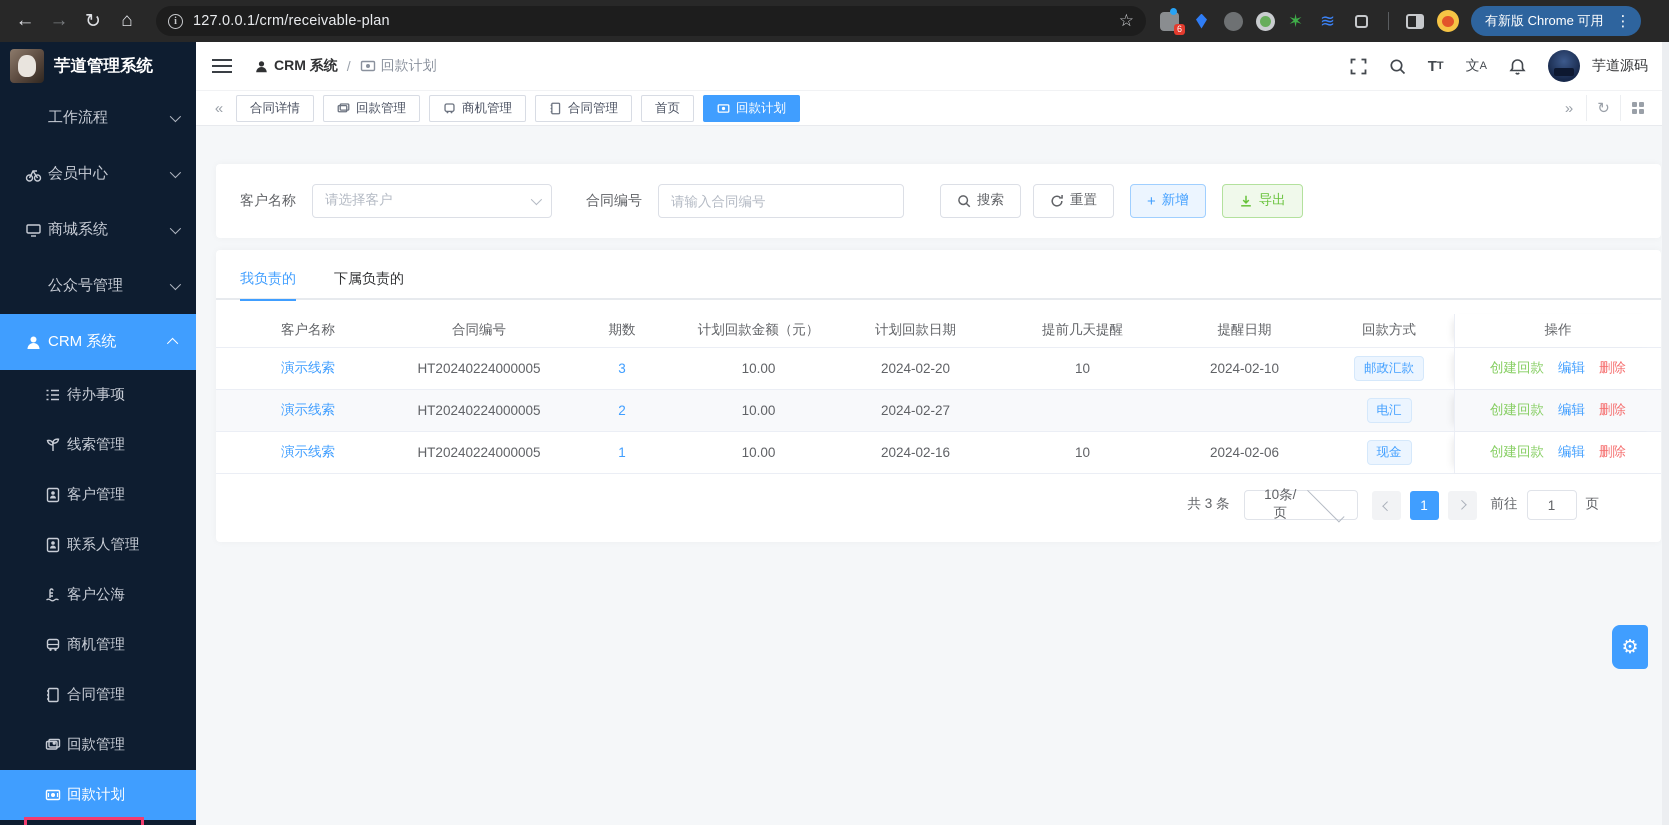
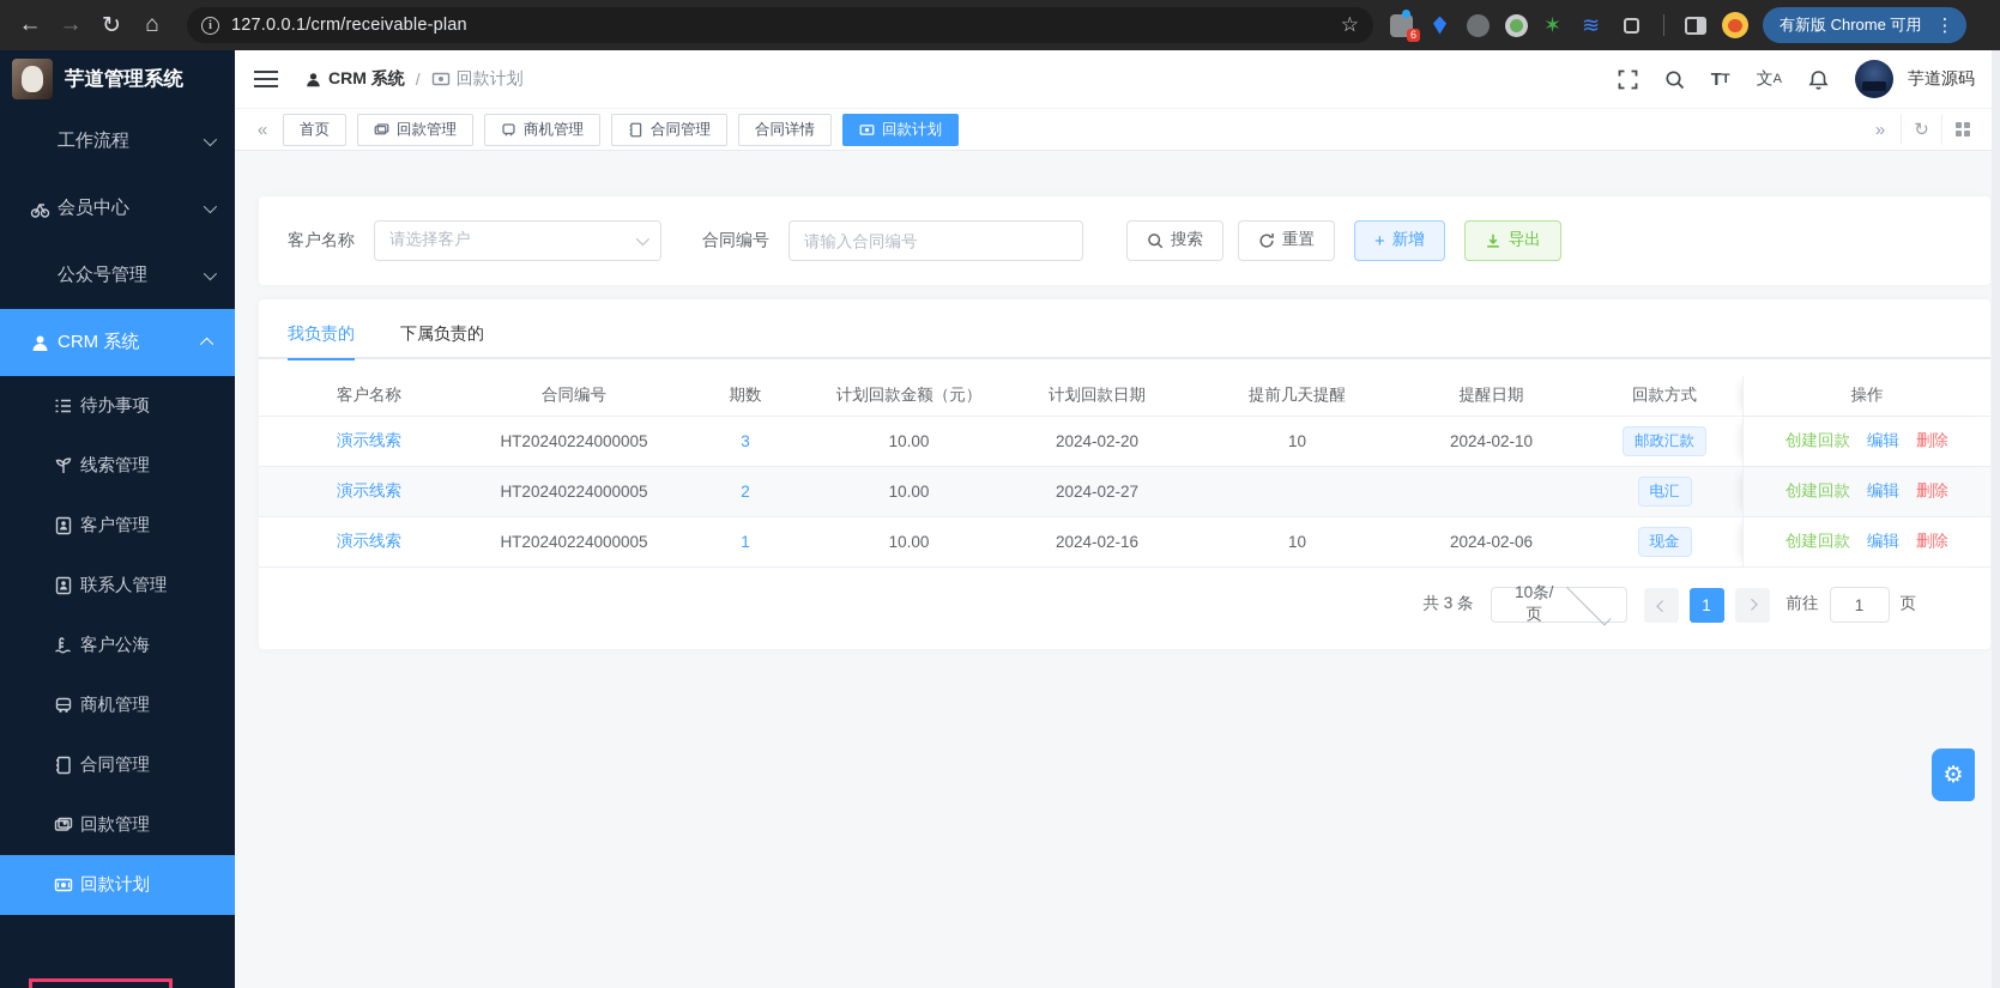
  ←
  →
  ↻
  ⌂
  i
  127.0.0.1/crm/receivable-plan
  ☆
  6
  有新版 Chrome 可用
  ⋮
  芋道管理系统
  工作流程
  会员中心
- 商城系统
  公众号管理
  CRM 系统
  待办事项
  线索管理
  客户管理
  联系人管理
  客户公海
  商机管理
  合同管理
  回款管理
  回款计划
  CRM 系统
  /
  回款计划
  T
  T
  文
  A
  芋道源码
  «
- 合同详情
+ 首页
  回款管理
  商机管理
  合同管理
- 首页
+ 合同详情
  回款计划
  »
  ↻
  客户名称
  请选择客户
  合同编号
  请输入合同编号
  搜索
  重置
  +
  新增
  导出
  我负责的
  下属负责的
  客户名称
  合同编号
  期数
  计划回款金额（元）
  计划回款日期
  提前几天提醒
  提醒日期
  回款方式
  操作
  演示线索
  HT20240224000005
  3
  10.00
  2024-02-20
  10
  2024-02-10
  邮政汇款
  创建回款
  编辑
  删除
  演示线索
  HT20240224000005
  2
  10.00
  2024-02-27
  电汇
  创建回款
  编辑
  删除
  演示线索
  HT20240224000005
  1
  10.00
  2024-02-16
  10
  2024-02-06
  现金
  创建回款
  编辑
  删除
  共 3 条
  10条/页
  1
  前往
  1
  页
  ⚙
